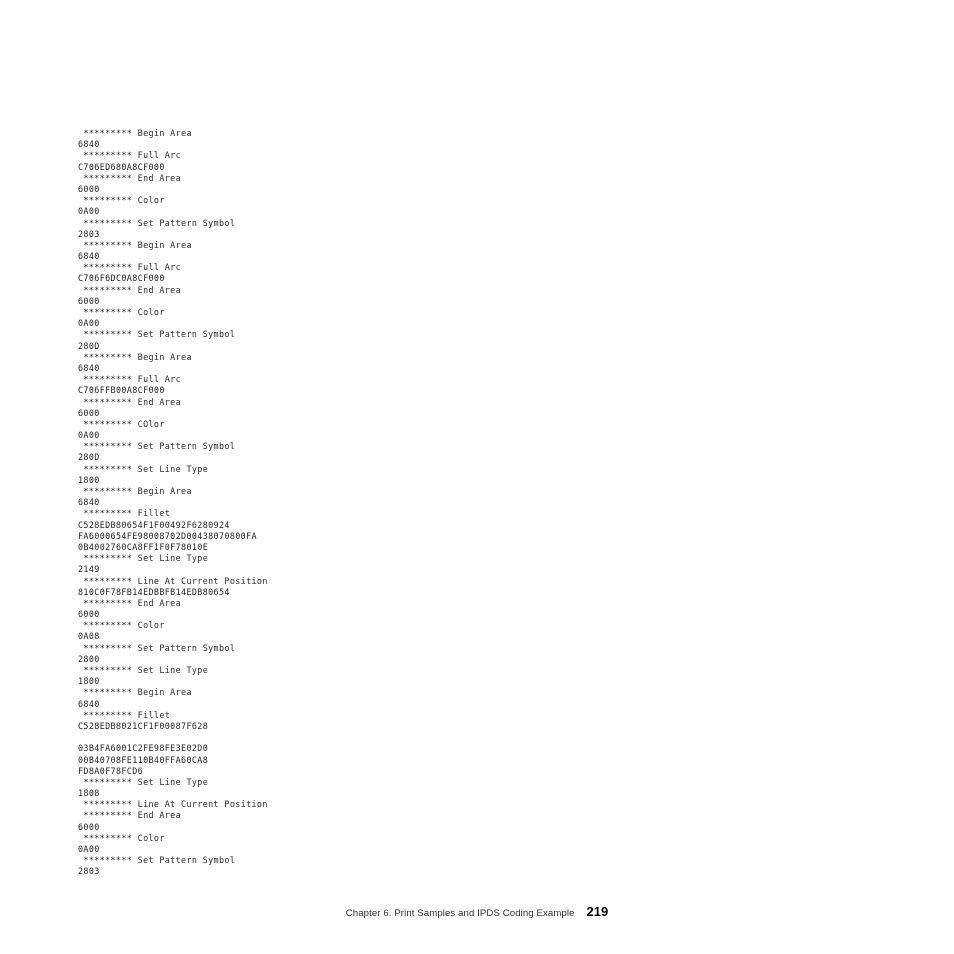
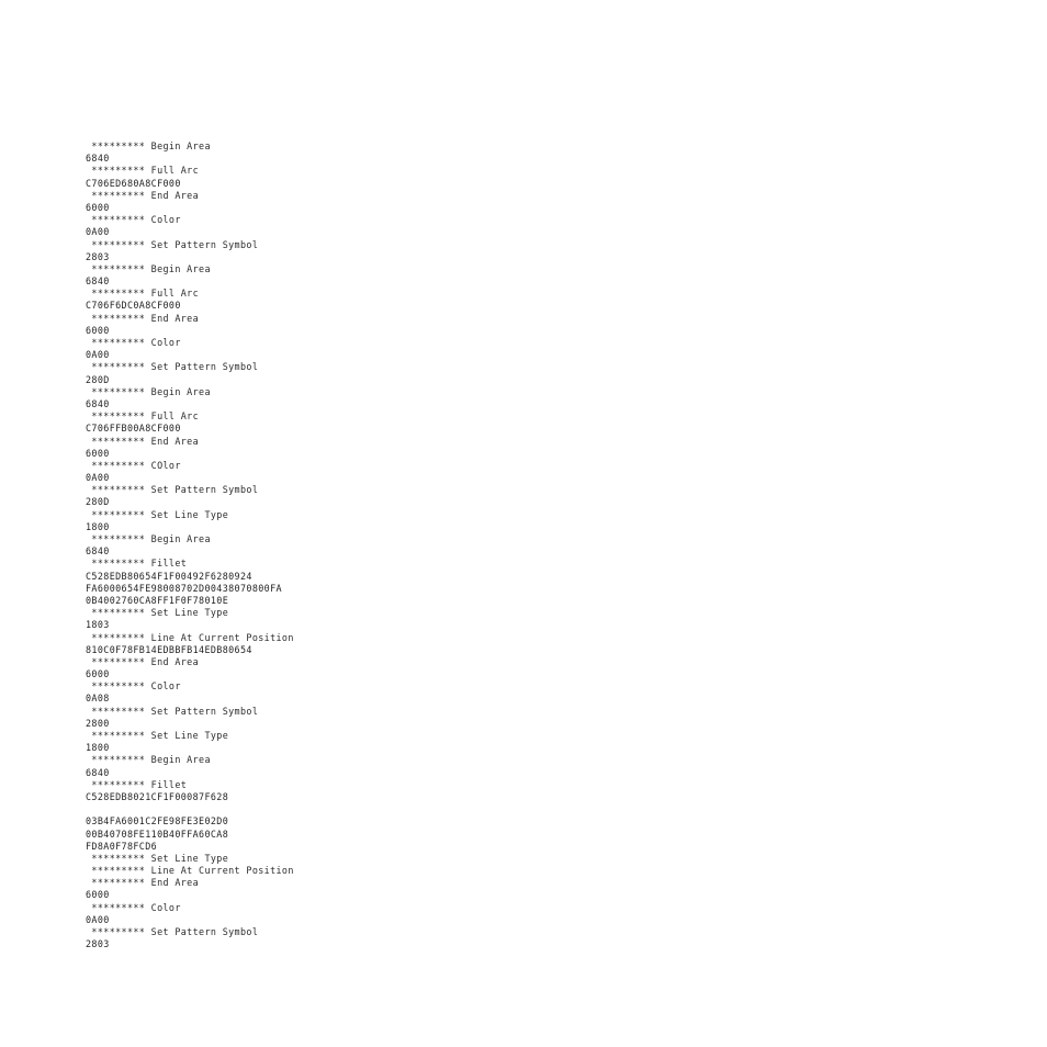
  ********* Begin Area
  6840
  ********* Full Arc
  C706ED680A8CF000
  ********* End Area
  6000
  ********* Color
  0A00
  ********* Set Pattern Symbol
  2803
  ********* Begin Area
  6840
  ********* Full Arc
  C706F6DC0A8CF000
  ********* End Area
  6000
  ********* Color
  0A00
  ********* Set Pattern Symbol
  280D
  ********* Begin Area
  6840
  ********* Full Arc
  C706FFB00A8CF000
  ********* End Area
  6000
  ********* COlor
  0A00
  ********* Set Pattern Symbol
  280D
  ********* Set Line Type
  1800
  ********* Begin Area
  6840
  ********* Fillet
  C528EDB80654F1F00492F6280924
  FA6000654FE98008702D00438070800FA
  0B4002760CA8FF1F0F78010E
  ********* Set Line Type
- 2149
+ 1803
  ********* Line At Current Position
  810C0F78FB14EDBBFB14EDB80654
  ********* End Area
  6000
  ********* Color
  0A08
  ********* Set Pattern Symbol
  2800
  ********* Set Line Type
  1800
  ********* Begin Area
  6840
  ********* Fillet
  C528EDB8021CF1F00087F628
  03B4FA6001C2FE98FE3E02D0
  00B40708FE110B40FFA60CA8
  FD8A0F78FCD6
  ********* Set Line Type
- 1808
  ********* Line At Current Position
  ********* End Area
  6000
  ********* Color
  0A00
  ********* Set Pattern Symbol
  2803
- Chapter 6. Print Samples and IPDS Coding Example 219
